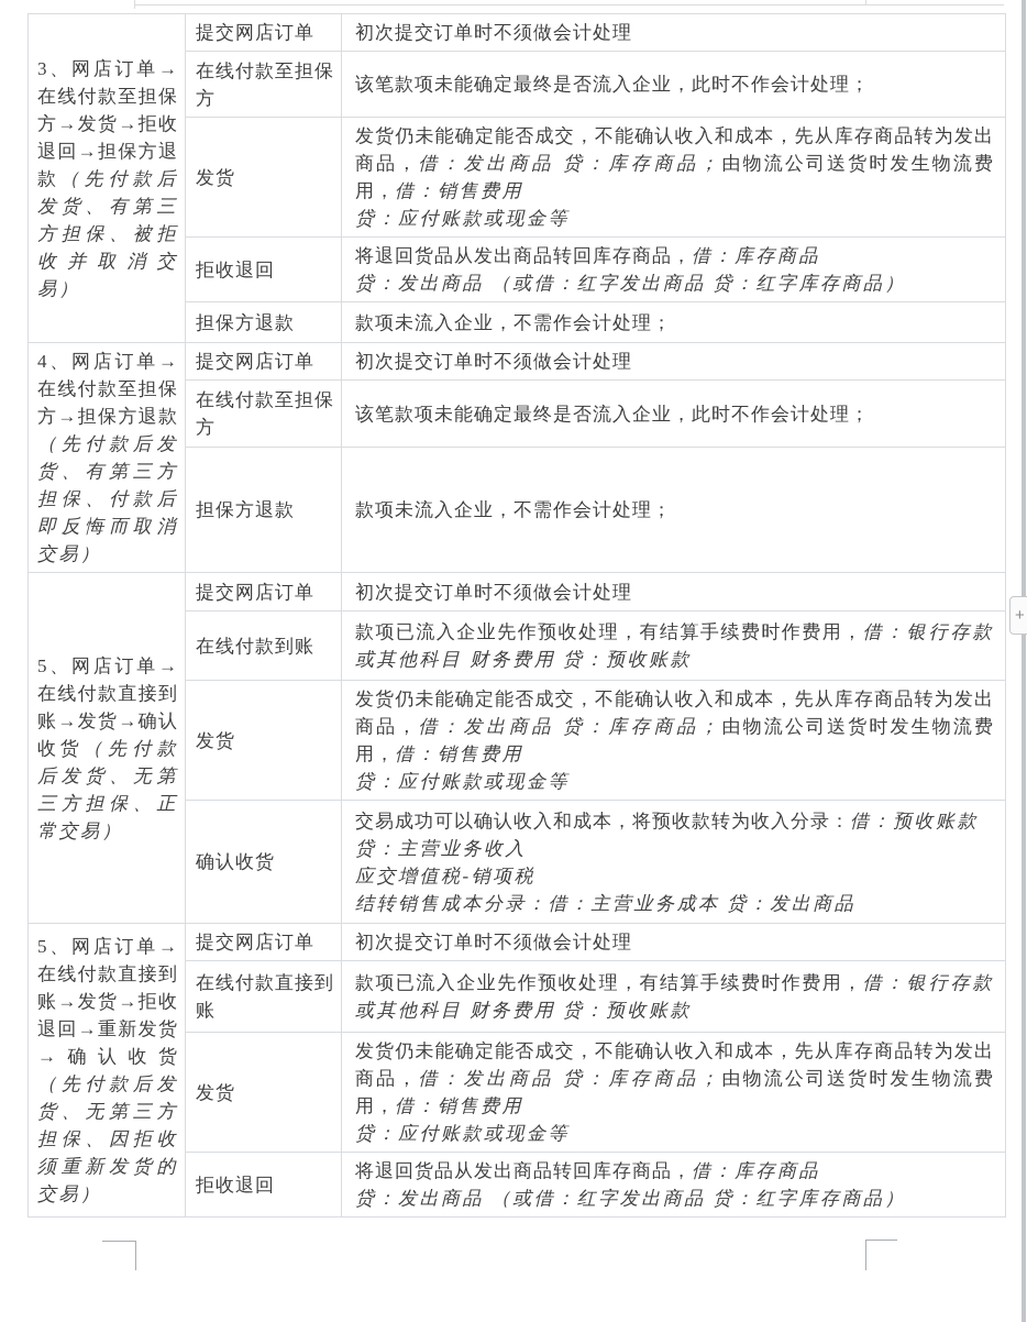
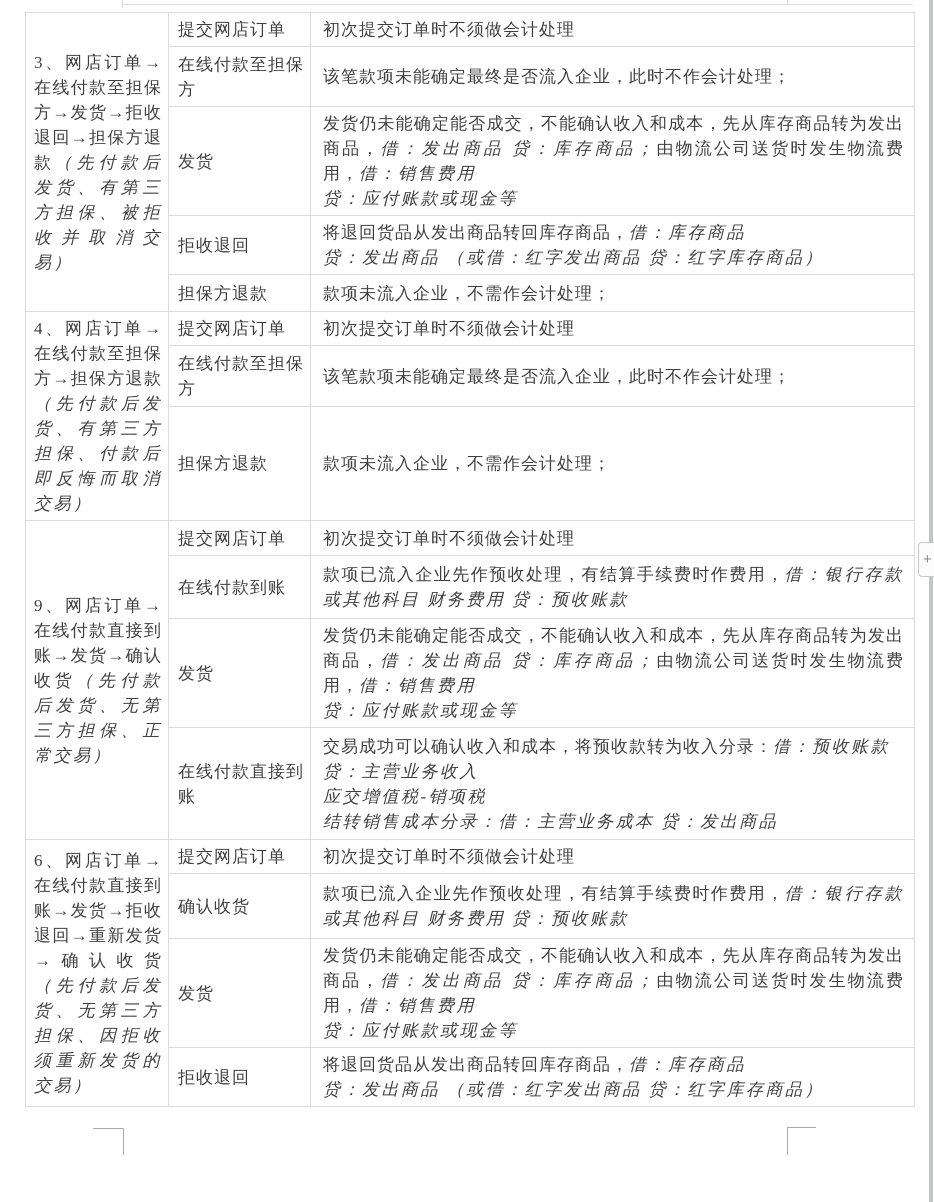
  3、网店订单→在线付款至担保方→发货→拒收退回→担保方退款（先付款后发货、有第三方担保、被拒收并取消交易）	提交网店订单	初次提交订单时不须做会计处理
  在线付款至担保方	该笔款项未能确定最终是否流入企业，此时不作会计处理；
  发货	发货仍未能确定能否成交，不能确认收入和成本，先从库存商品转为发出商品，借：发出商品 贷：库存商品；由物流公司送货时发生物流费用，借：销售费用贷：应付账款或现金等
  拒收退回	将退回货品从发出商品转回库存商品，借：库存商品贷：发出商品 （或借：红字发出商品 贷：红字库存商品）
  担保方退款	款项未流入企业，不需作会计处理；
  4、网店订单→在线付款至担保方→担保方退款（先付款后发货、有第三方担保、付款后即反悔而取消交易）	提交网店订单	初次提交订单时不须做会计处理
  在线付款至担保方	该笔款项未能确定最终是否流入企业，此时不作会计处理；
  担保方退款	款项未流入企业，不需作会计处理；
- 5、网店订单→在线付款直接到账→发货→确认收货（先付款后发货、无第三方担保、正常交易）	提交网店订单	初次提交订单时不须做会计处理
+ 9、网店订单→在线付款直接到账→发货→确认收货（先付款后发货、无第三方担保、正常交易）	提交网店订单	初次提交订单时不须做会计处理
  在线付款到账	款项已流入企业先作预收处理，有结算手续费时作费用，借：银行存款或其他科目 财务费用 贷：预收账款
  发货	发货仍未能确定能否成交，不能确认收入和成本，先从库存商品转为发出商品，借：发出商品 贷：库存商品；由物流公司送货时发生物流费用，借：销售费用贷：应付账款或现金等
- 确认收货	交易成功可以确认收入和成本，将预收款转为收入分录：借：预收账款贷：主营业务收入应交增值税-销项税结转销售成本分录：借：主营业务成本 贷：发出商品
+ 在线付款直接到账	交易成功可以确认收入和成本，将预收款转为收入分录：借：预收账款贷：主营业务收入应交增值税-销项税结转销售成本分录：借：主营业务成本 贷：发出商品
- 5、网店订单→在线付款直接到账→发货→拒收退回→重新发货→确认收货（先付款后发货、无第三方担保、因拒收须重新发货的交易）	提交网店订单	初次提交订单时不须做会计处理
+ 6、网店订单→在线付款直接到账→发货→拒收退回→重新发货→确认收货（先付款后发货、无第三方担保、因拒收须重新发货的交易）	提交网店订单	初次提交订单时不须做会计处理
- 在线付款直接到账	款项已流入企业先作预收处理，有结算手续费时作费用，借：银行存款或其他科目 财务费用 贷：预收账款
+ 确认收货	款项已流入企业先作预收处理，有结算手续费时作费用，借：银行存款或其他科目 财务费用 贷：预收账款
  发货	发货仍未能确定能否成交，不能确认收入和成本，先从库存商品转为发出商品，借：发出商品 贷：库存商品；由物流公司送货时发生物流费用，借：销售费用贷：应付账款或现金等
  拒收退回	将退回货品从发出商品转回库存商品，借：库存商品贷：发出商品 （或借：红字发出商品 贷：红字库存商品）
  +
